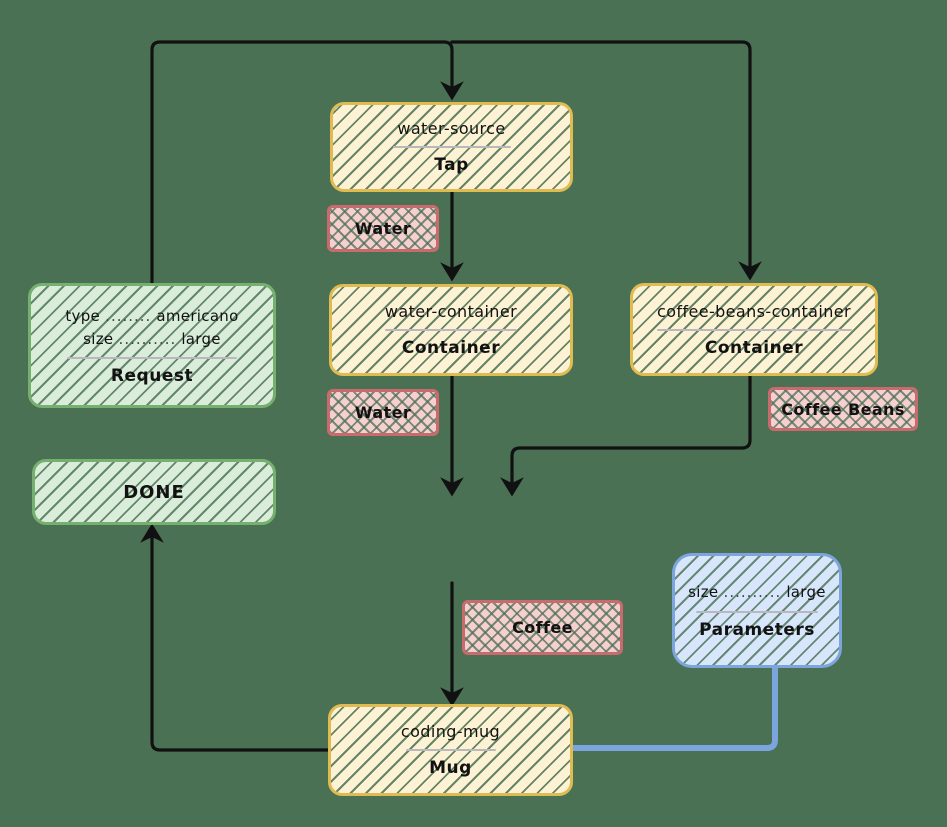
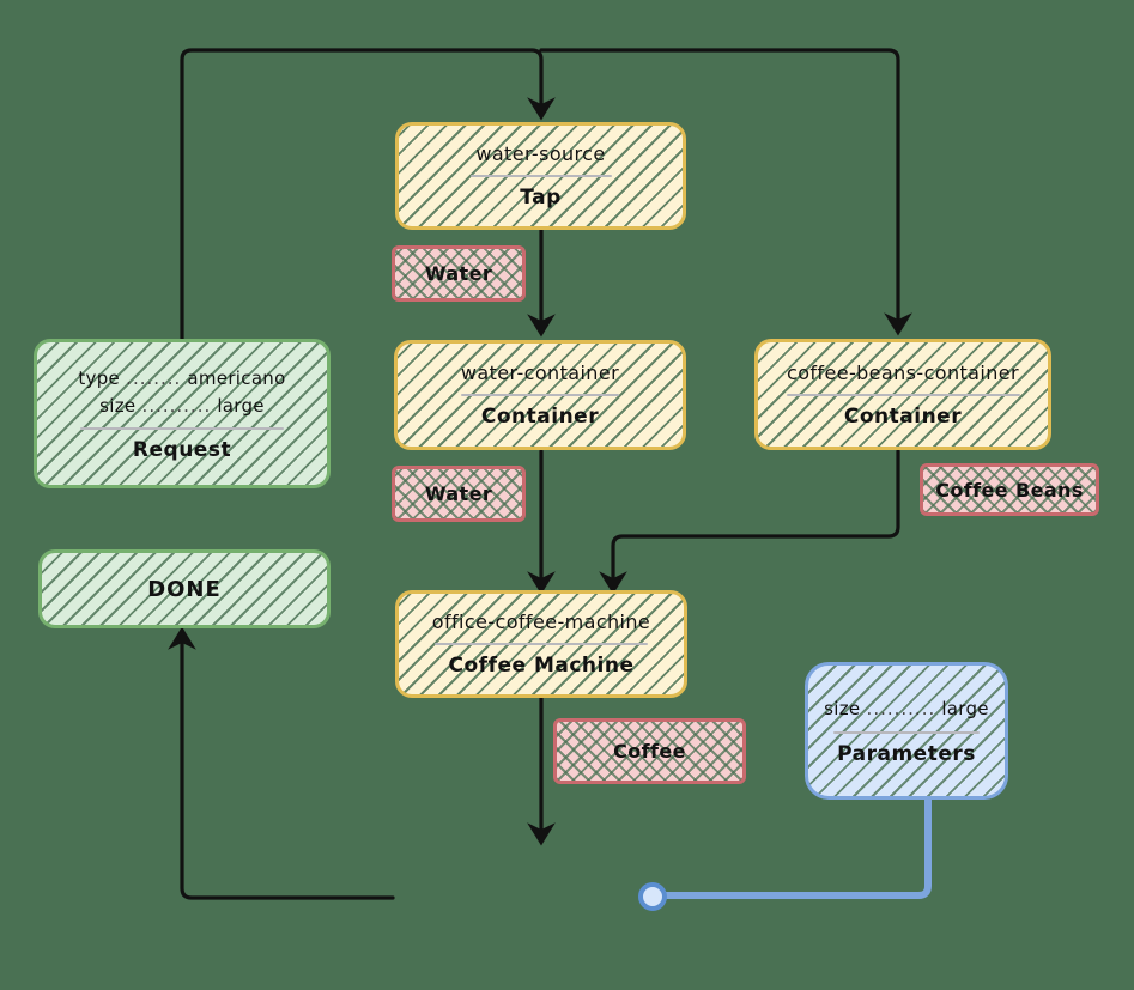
  type ........ americano
  size .......... large
  Request
  DONE
  water-source
  Tap
  Water
  water-container
  Container
  Water
  coffee-beans-container
  Container
  Coffee Beans
+ office-coffee-machine
+ Coffee Machine
  Coffee
  size .......... large
  Parameters
- coding-mug
- Mug
